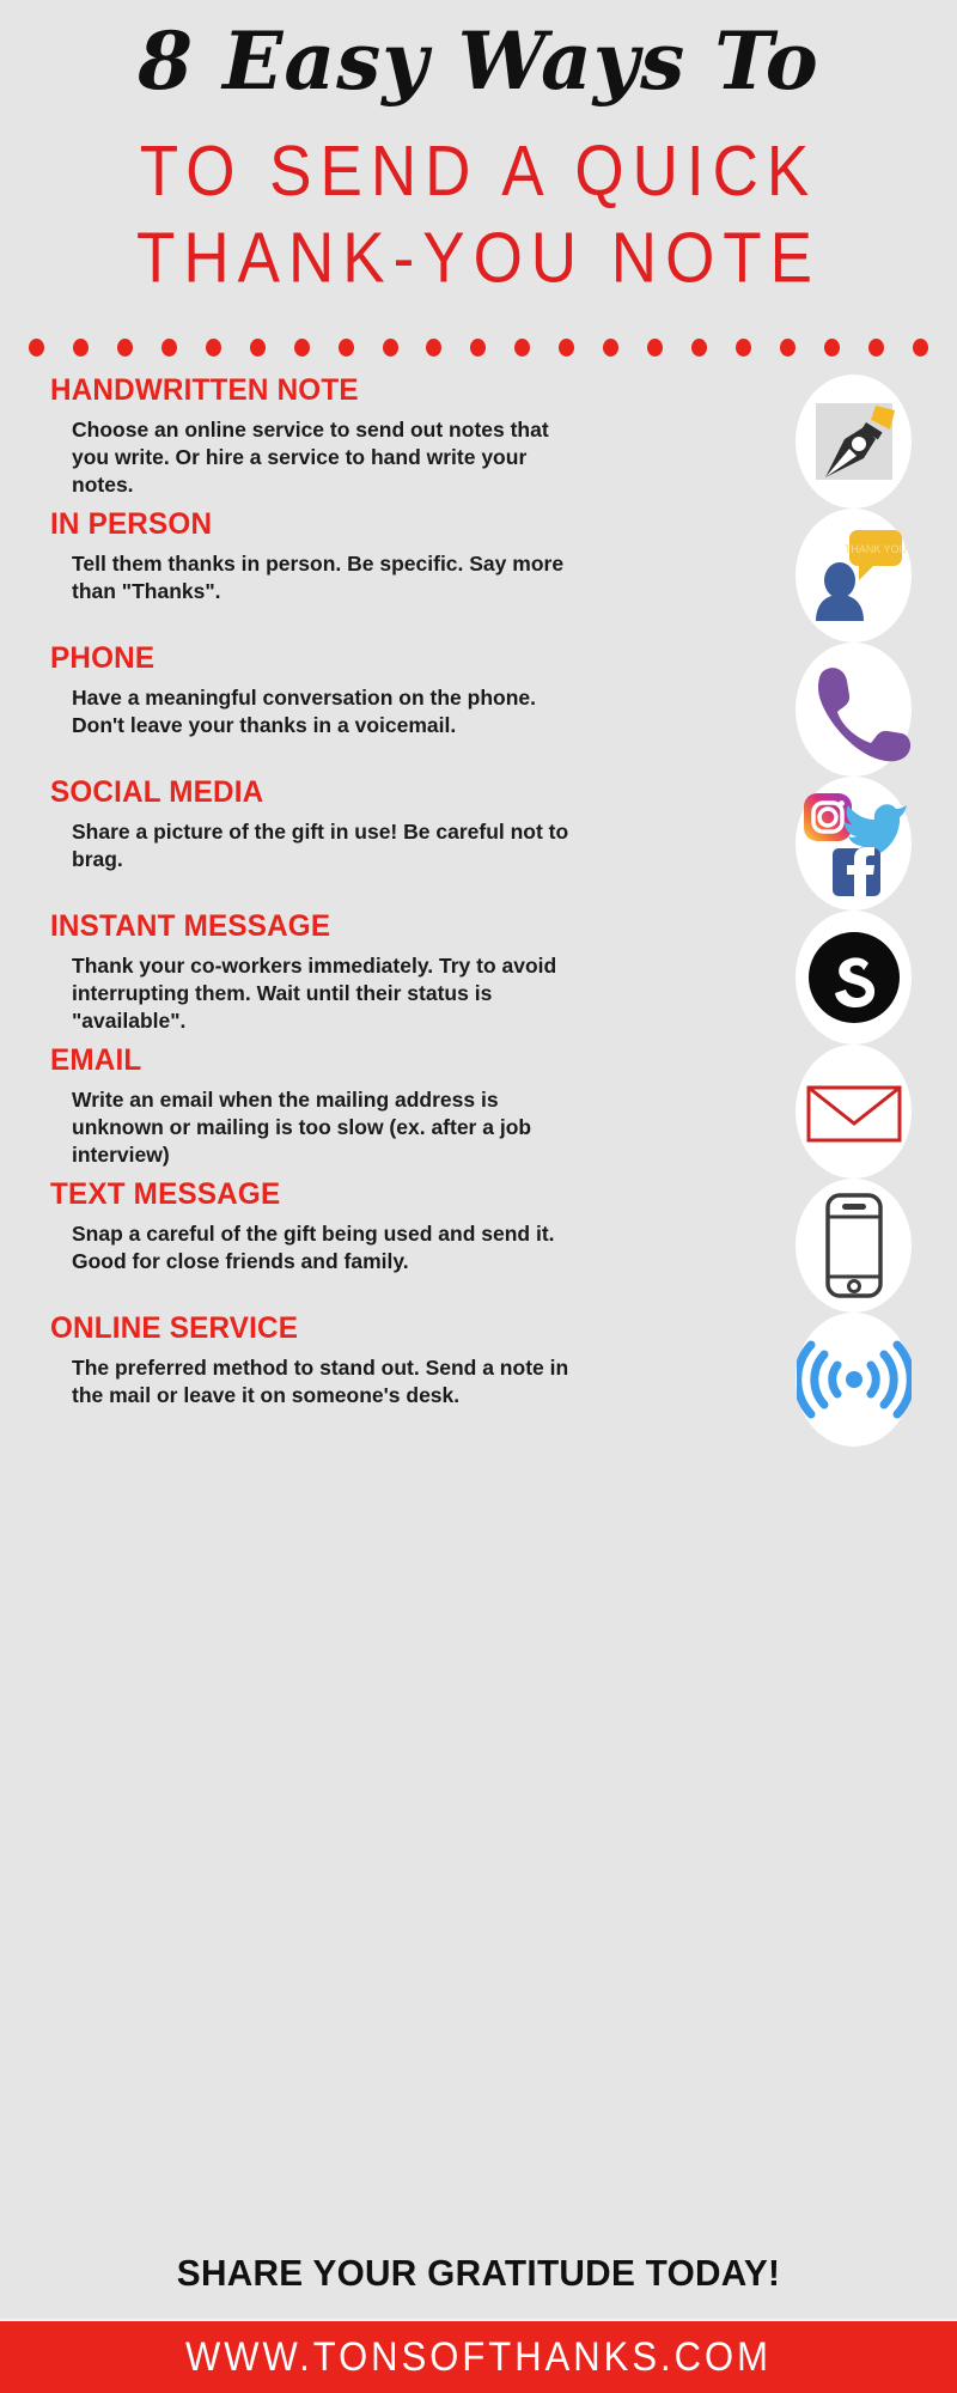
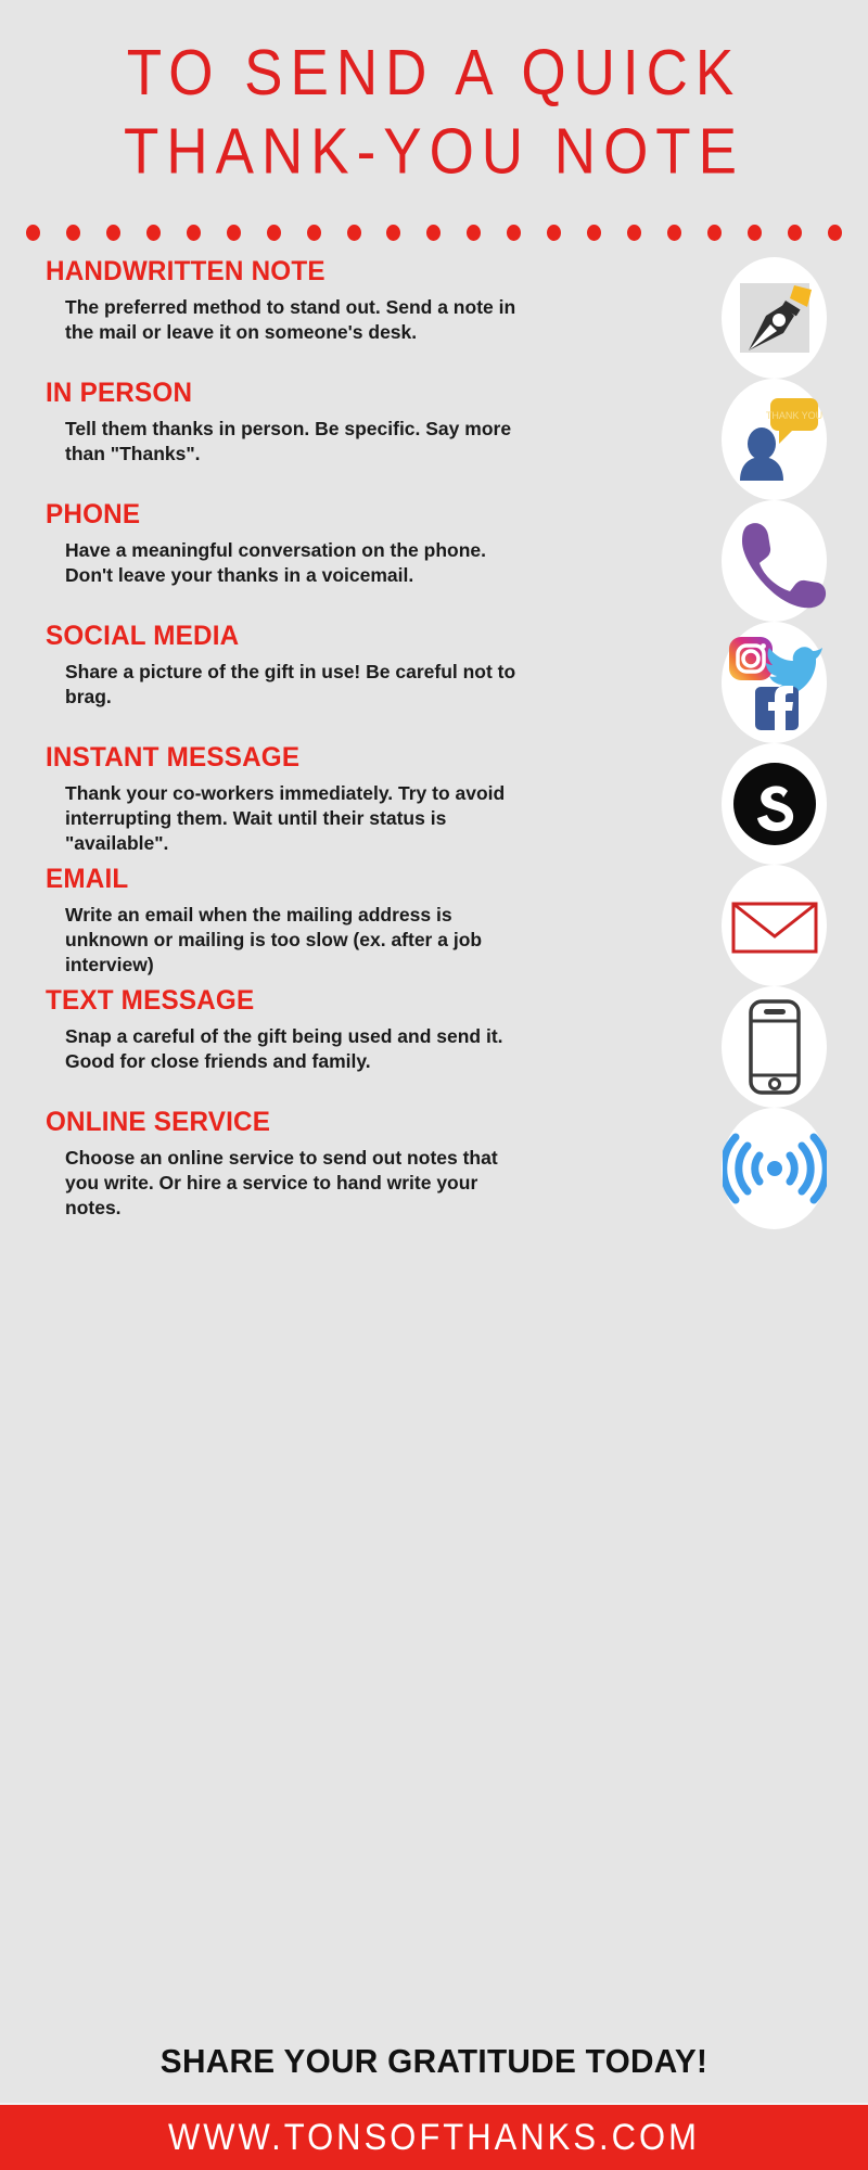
- 8 Easy Ways To
  TO SEND A QUICK
  THANK-YOU NOTE
  HANDWRITTEN NOTE
- Choose an online service to send out notes that you write. Or hire a service to hand write your notes.
+ The preferred method to stand out. Send a note in the mail or leave it on someone's desk.
  IN PERSON
  Tell them thanks in person. Be specific. Say more than "Thanks".
  THANK YOU
  PHONE
  Have a meaningful conversation on the phone. Don't leave your thanks in a voicemail.
  SOCIAL MEDIA
  Share a picture of the gift in use! Be careful not to brag.
  INSTANT MESSAGE
  Thank your co-workers immediately. Try to avoid interrupting them. Wait until their status is "available".
  EMAIL
  Write an email when the mailing address is unknown or mailing is too slow (ex. after a job interview)
  TEXT MESSAGE
  Snap a careful of the gift being used and send it. Good for close friends and family.
  ONLINE SERVICE
- The preferred method to stand out. Send a note in the mail or leave it on someone's desk.
+ Choose an online service to send out notes that you write. Or hire a service to hand write your notes.
  SHARE YOUR GRATITUDE TODAY!
  WWW.TONSOFTHANKS.COM
